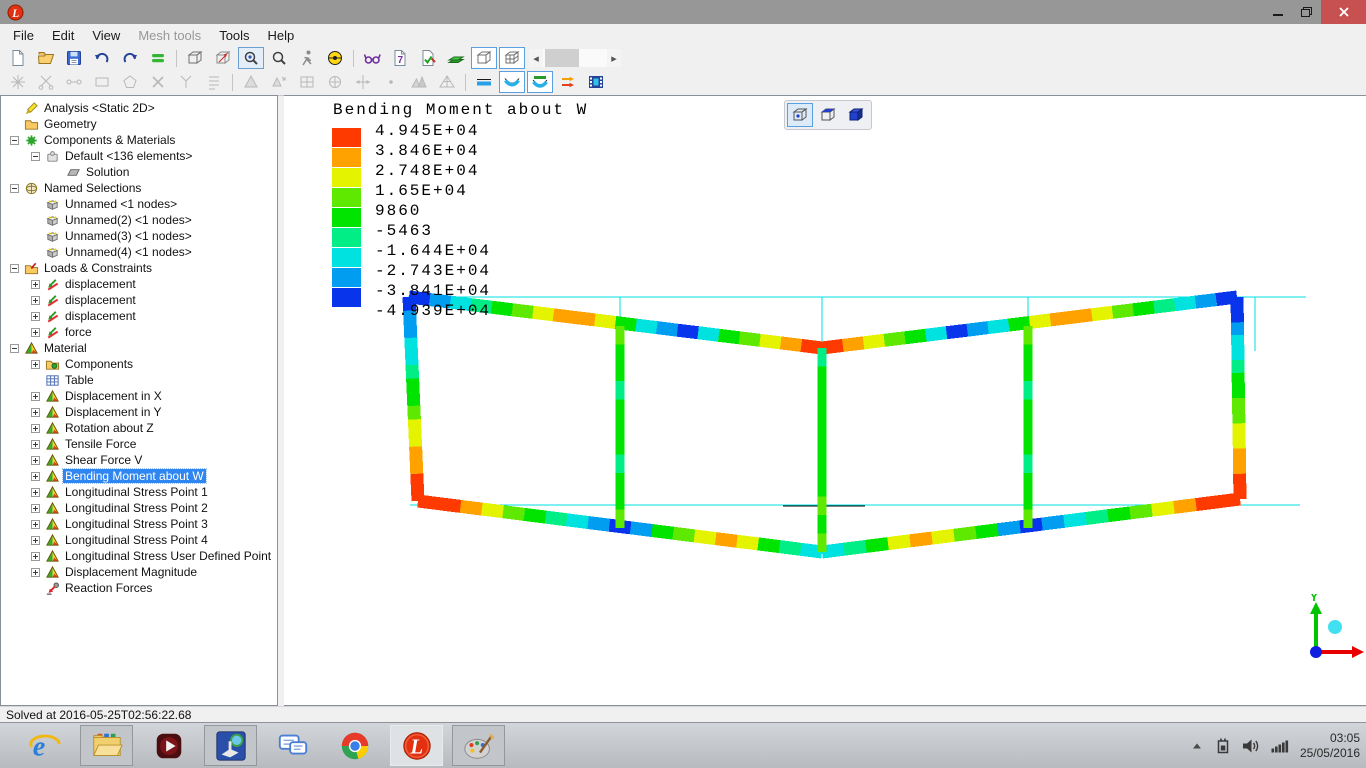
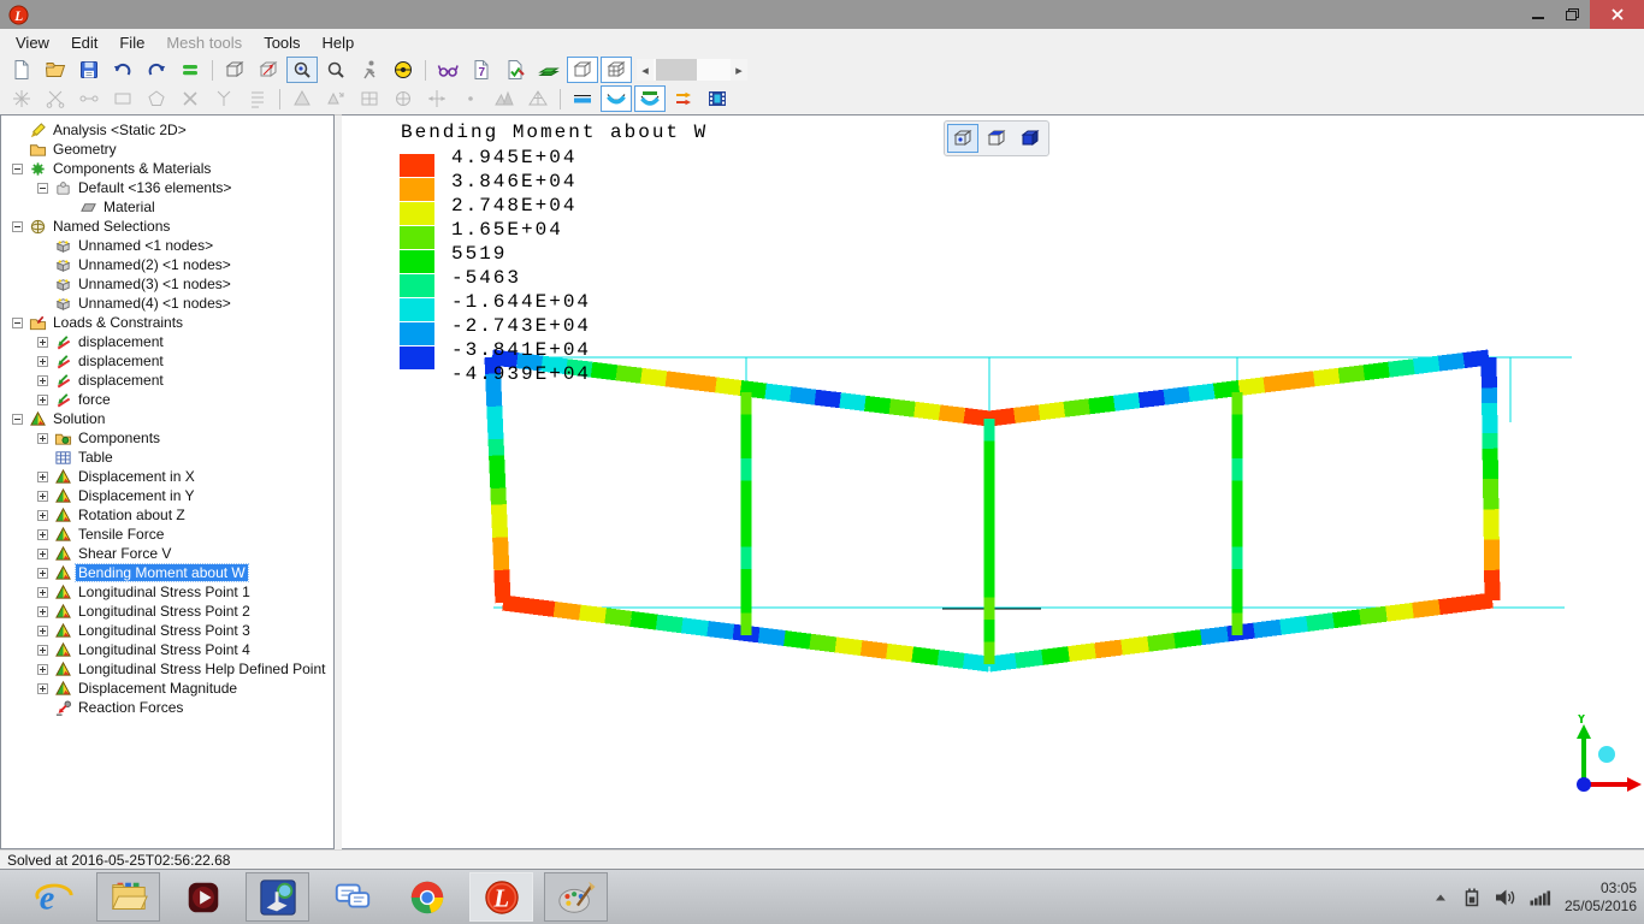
  L
- File
+ View
  Edit
- View
+ File
  Mesh tools
  Tools
  Help
  7
  ◂
  ▸
  Analysis <Static 2D>
  Geometry
  Components & Materials
  Default <136 elements>
- Solution
+ Material
  Named Selections
  Unnamed <1 nodes>
  Unnamed(2) <1 nodes>
  Unnamed(3) <1 nodes>
  Unnamed(4) <1 nodes>
  Loads & Constraints
  displacement
  displacement
  displacement
  force
- Material
+ Solution
  Components
  Table
  Displacement in X
  Displacement in Y
  Rotation about Z
  Tensile Force
  Shear Force V
  Bending Moment about W
  Longitudinal Stress Point 1
  Longitudinal Stress Point 2
  Longitudinal Stress Point 3
  Longitudinal Stress Point 4
- Longitudinal Stress User Defined Point
+ Longitudinal Stress Help Defined Point
  Displacement Magnitude
  Reaction Forces
  Bending Moment about W
  Y
  4.945E+04
  3.846E+04
  2.748E+04
  1.65E+04
- 9860
+ 5519
  -5463
  -1.644E+04
  -2.743E+04
  -3.841E+04
  -4.939E+04
  Solved at 2016-05-25T02:56:22.68
  e
  L
  03:05
  25/05/2016
